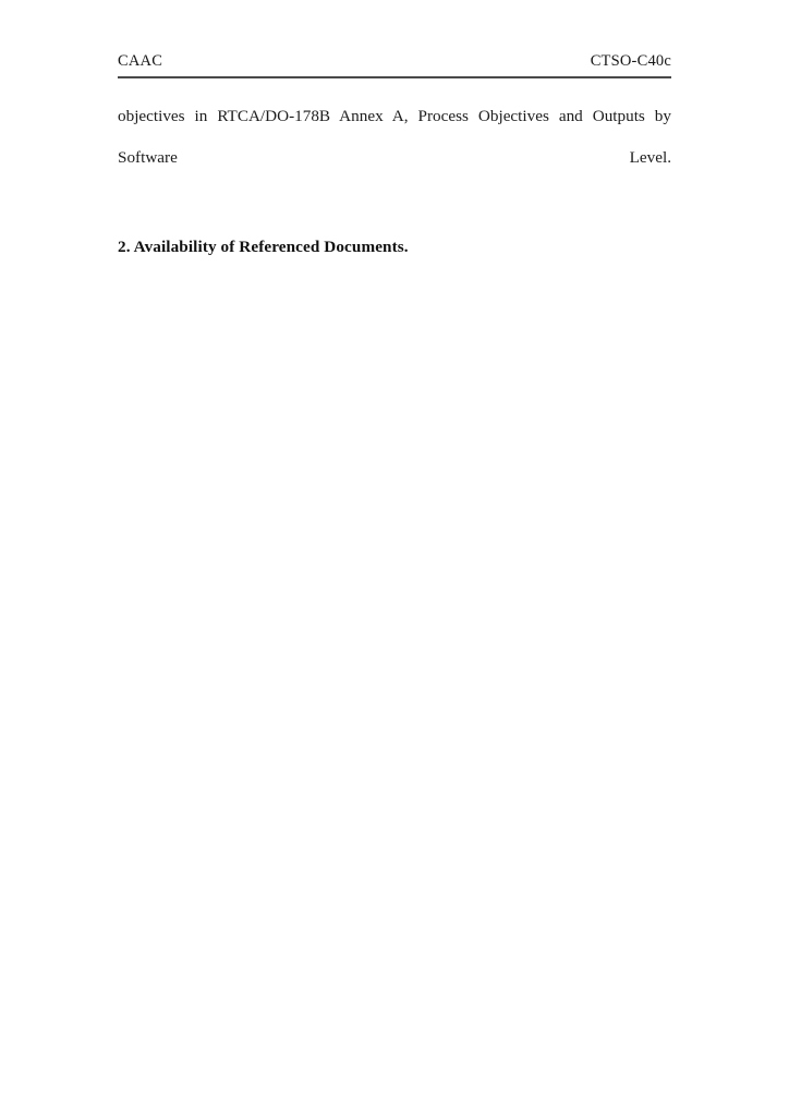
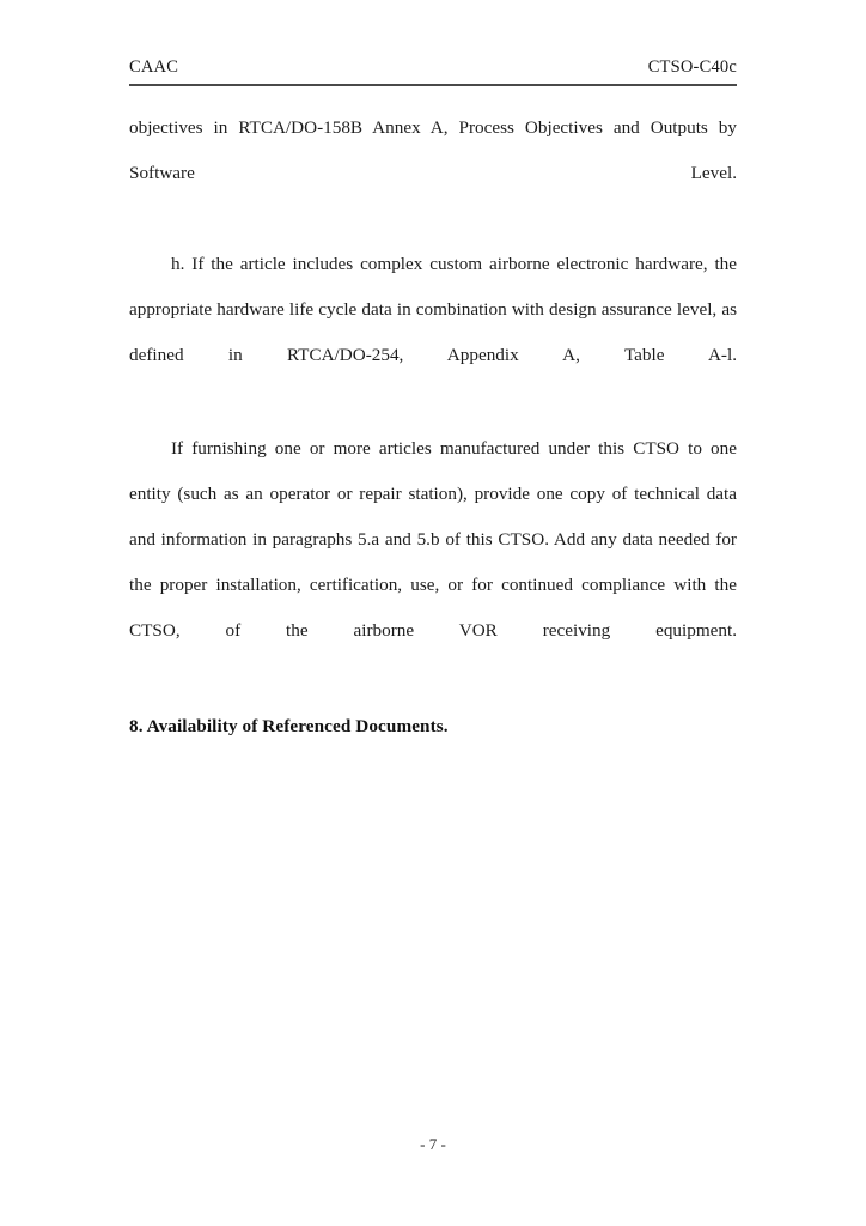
  CAAC
  CTSO-C40c
- objectives in RTCA/DO-178B Annex A, Process Objectives and Outputs by Software Level.
+ objectives in RTCA/DO-158B Annex A, Process Objectives and Outputs by Software Level.
+ h. If the article includes complex custom airborne electronic hardware, the appropriate hardware life cycle data in combination with design assurance level, as defined in RTCA/DO-254, Appendix A, Table A-l.
+ If furnishing one or more articles manufactured under this CTSO to one entity (such as an operator or repair station), provide one copy of technical data and information in paragraphs 5.a and 5.b of this CTSO. Add any data needed for the proper installation, certification, use, or for continued compliance with the CTSO, of the airborne VOR receiving equipment.
- 2. Availability of Referenced Documents.
+ 8. Availability of Referenced Documents.
+ - 7 -
